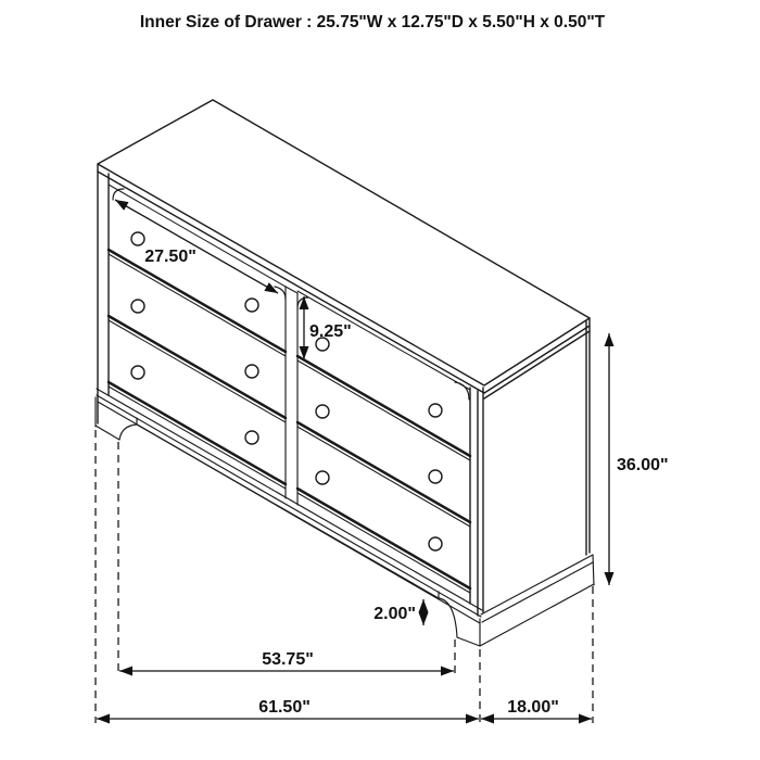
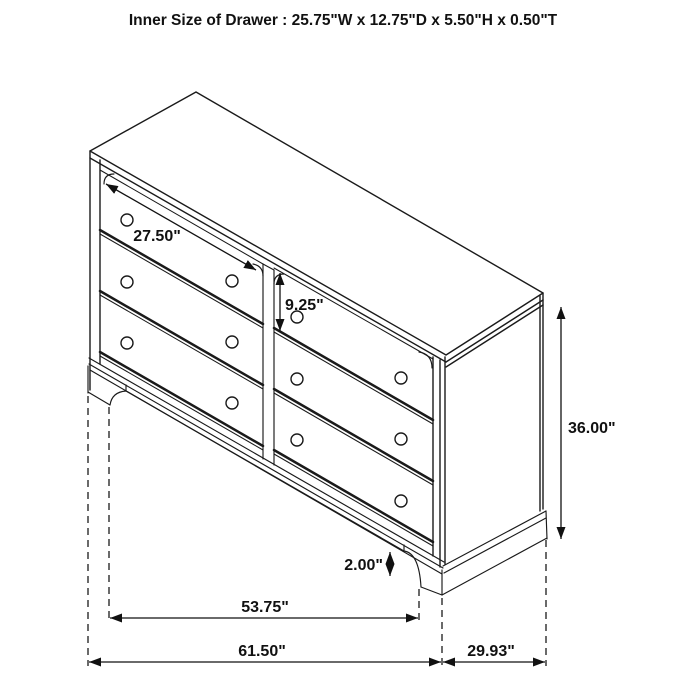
  27.50"
  9.25"
  36.00"
  2.00"
  53.75"
  61.50"
- 18.00"
+ 29.93"
  Inner Size of Drawer : 25.75"W x 12.75"D x 5.50"H x 0.50"T
